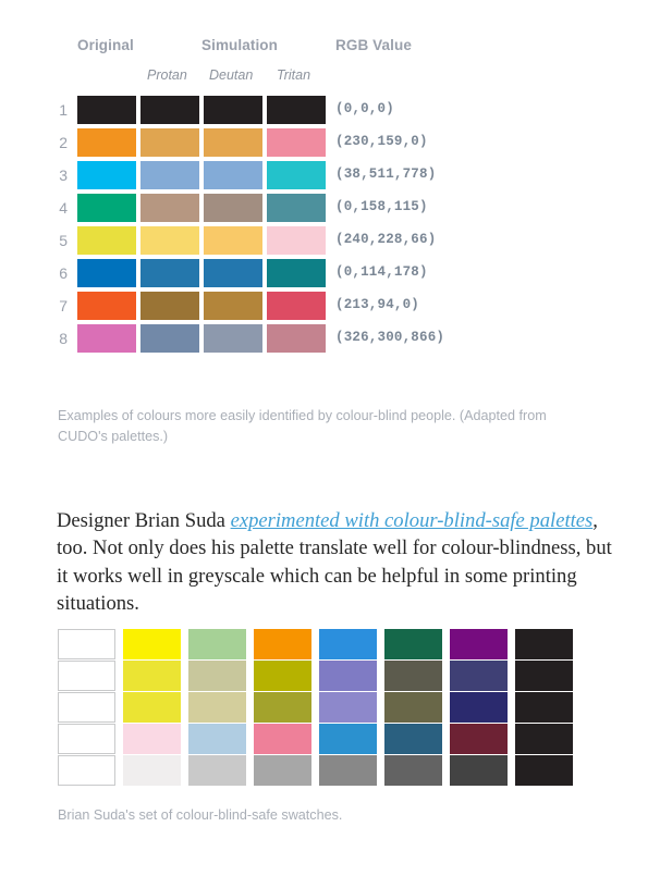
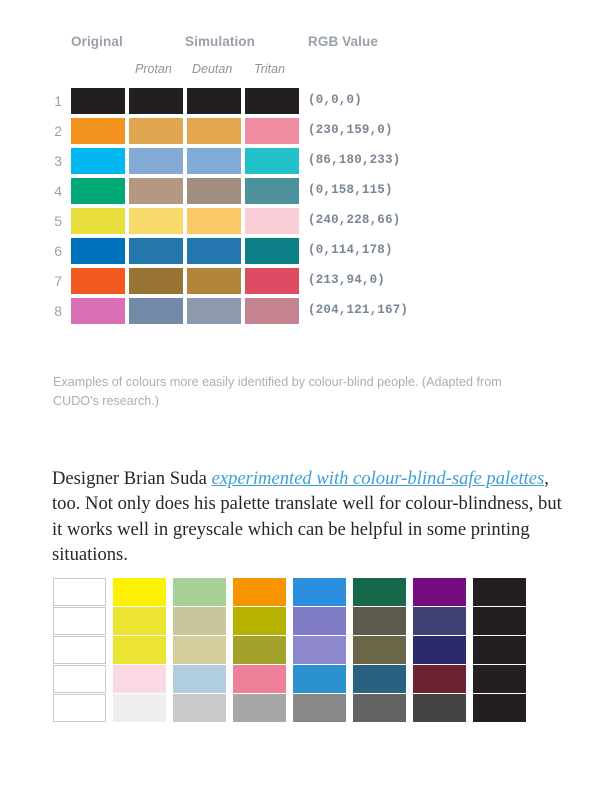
  Original
  Simulation
  RGB Value
  Protan
  Deutan
  Tritan
  1
  (0,0,0)
  2
  (230,159,0)
  3
- (38,511,778)
+ (86,180,233)
  4
  (0,158,115)
  5
  (240,228,66)
  6
  (0,114,178)
  7
  (213,94,0)
  8
- (326,300,866)
+ (204,121,167)
- Examples of colours more easily identified by colour-blind people. (Adapted from CUDO's palettes.)
+ Examples of colours more easily identified by colour-blind people. (Adapted from CUDO's research.)
  Designer Brian Suda experimented with colour-blind-safe palettes, too. Not only does his palette translate well for colour-blindness, but it works well in greyscale which can be helpful in some printing situations.
- Brian Suda's set of colour-blind-safe swatches.
